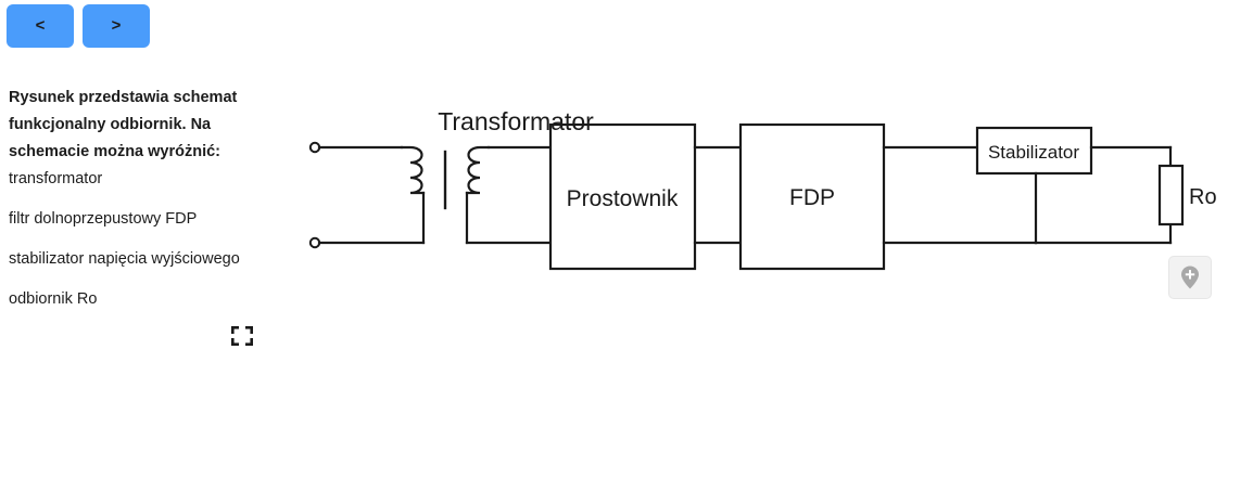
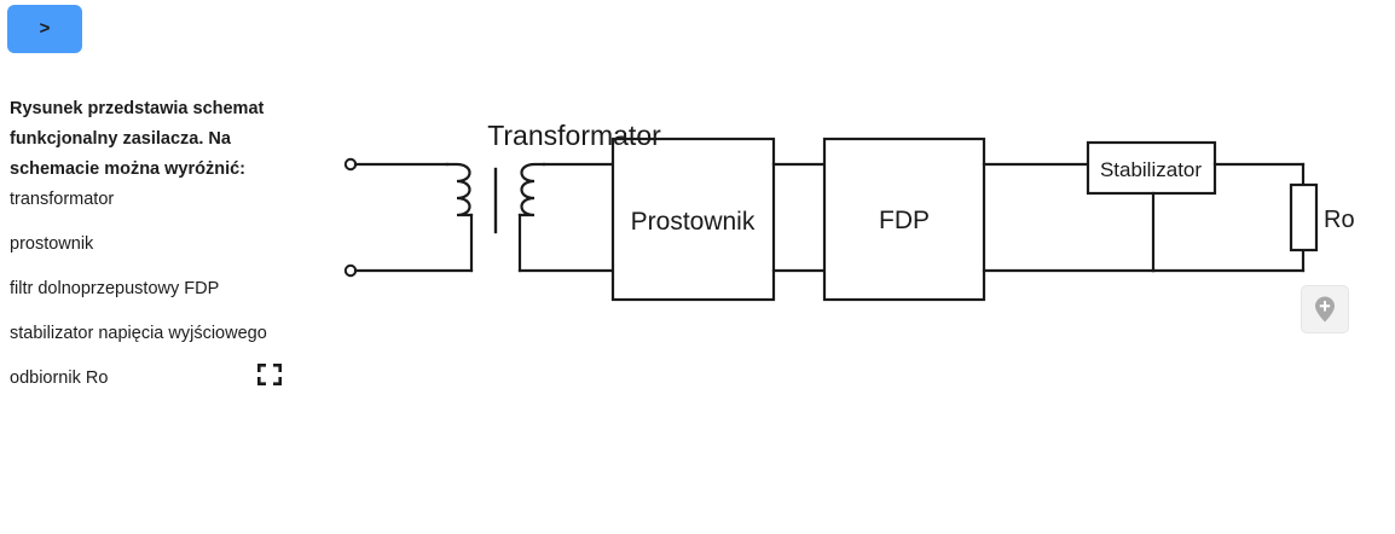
- <
  >
- Rysunek przedstawia schemat funkcjonalny odbiornik. Na schemacie można wyróżnić: transformator
+ Rysunek przedstawia schemat funkcjonalny zasilacza. Na schemacie można wyróżnić: transformator
+ prostownik
  filtr dolnoprzepustowy FDP
  stabilizator napięcia wyjściowego
  odbiornik Ro
  Transformator
  Prostownik
  FDP
  Stabilizator
  Ro
